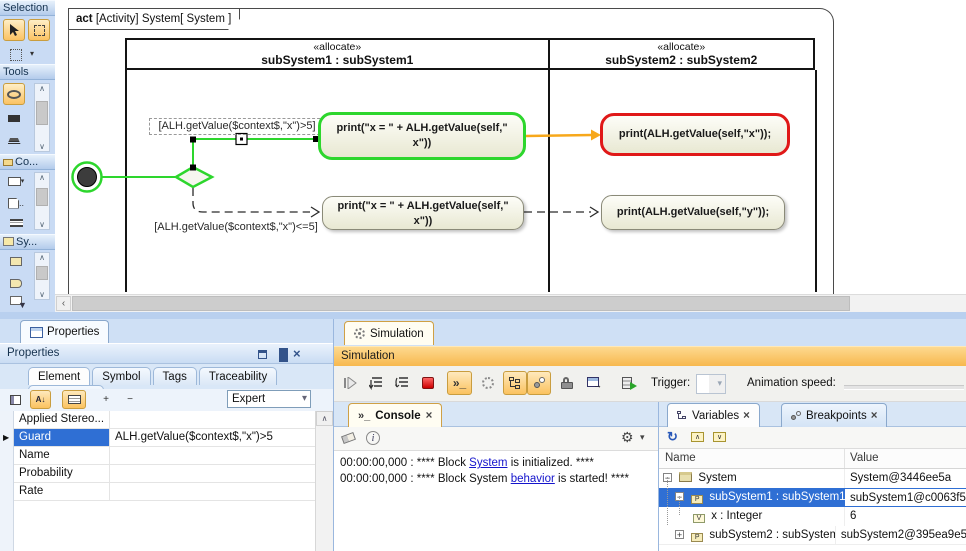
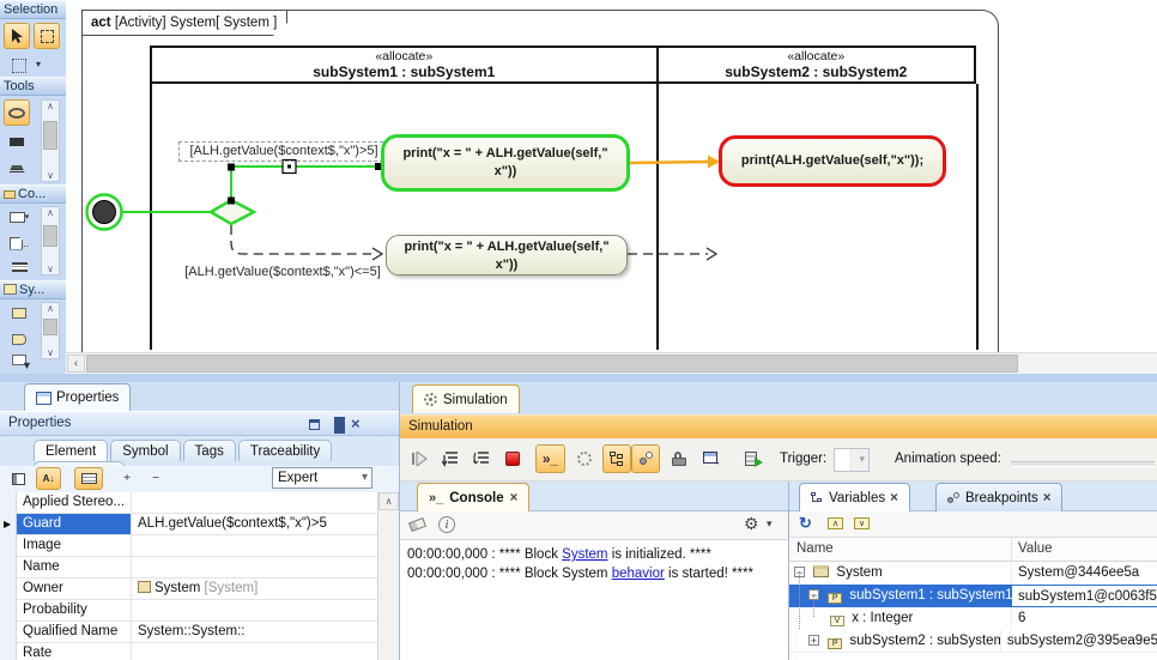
  Selection
  ▾
  Tools
  ∧
  ∨
  Co...
  ..
  ∧
  ∨
  Sy...
  ∧
  ∨
  ▼
  act [Activity] System[ System ]
  «allocate»
  subSystem1 : subSystem1
  «allocate»
  subSystem2 : subSystem2
  [ALH.getValue($context$,"x")>5]
  [ALH.getValue($context$,"x")<=5]
  print("x = " + ALH.getValue(self,"
  x"))
  print("x = " + ALH.getValue(self,"
  x"))
  print(ALH.getValue(self,"x"));
- print(ALH.getValue(self,"y"));
  ‹
  Properties
  Properties
  ×
  Element Symbol Tags Traceability
  A↓
  +
  −
  Expert
  ▾
  ▶
  ∧
  Applied Stereo...
  Guard
  ALH.getValue($context$,"x")>5
+ Image
  Name
+ Owner
+ System [System]
  Probability
+ Qualified Name
+ System::System::
  Rate
  Simulation
  Simulation
  »_
  →
  Trigger:
  ▾
  Animation speed:
  »_
  Console
  ×
  i
  ⚙
  ▾
  00:00:00,000 : **** Block System is initialized. ****
  00:00:00,000 : **** Block System behavior is started! ****
  Variables
  ×
  Breakpoints
  ×
  ↻
  Name
  Value
  − System
  System@3446ee5a
  − subSystem1 : subSystem1
  subSystem1@c0063f5
  x : Integer
  6
  + subSystem2 : subSystem
  subSystem2@395ea9e5
